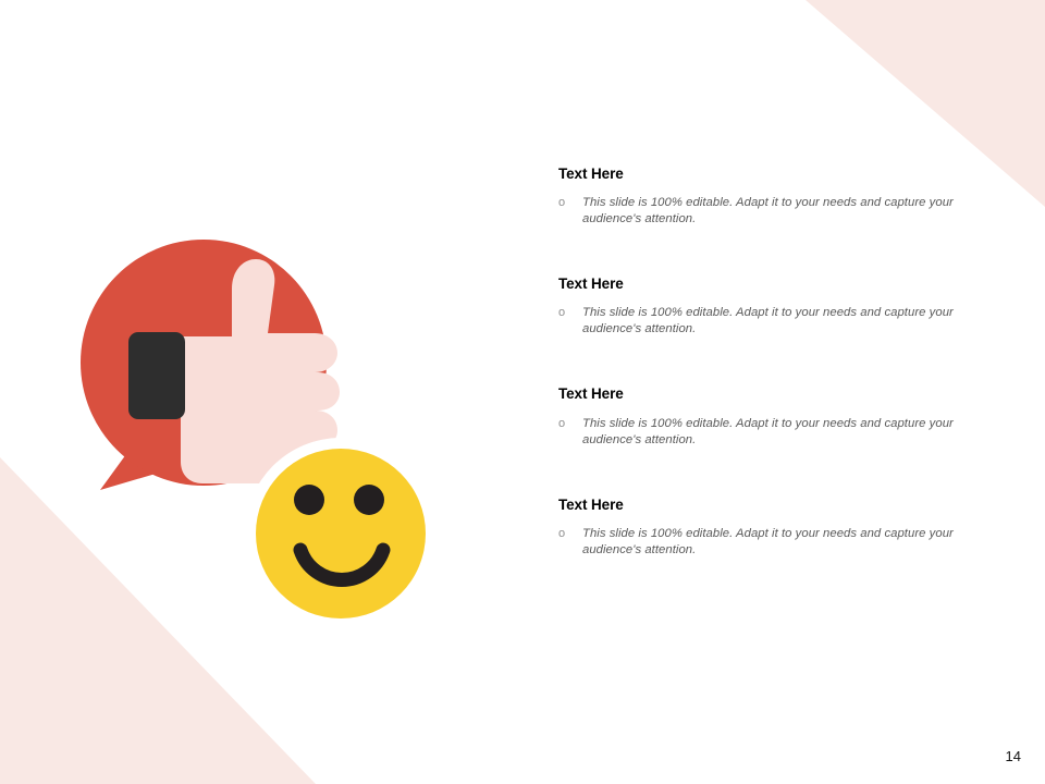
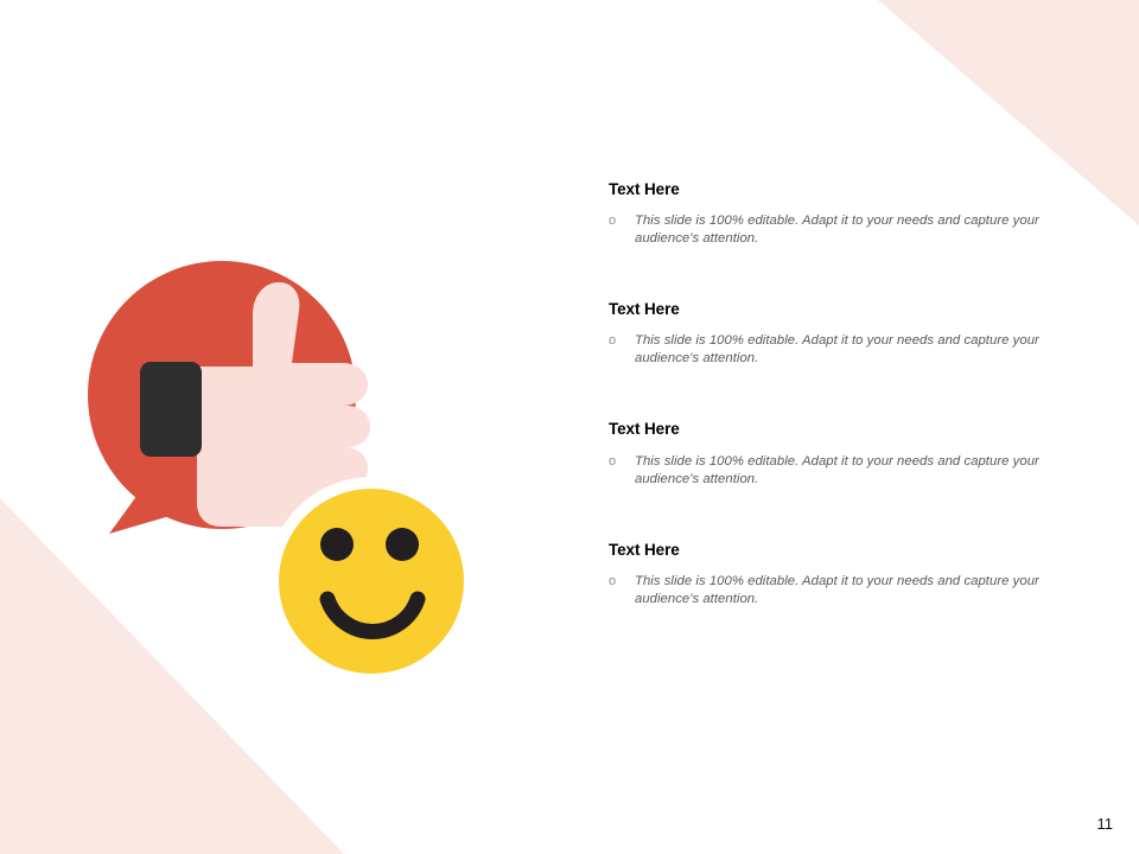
  Text Here
  o
  This slide is 100% editable. Adapt it to your needs and capture your audience's attention.
  Text Here
  o
  This slide is 100% editable. Adapt it to your needs and capture your audience's attention.
  Text Here
  o
  This slide is 100% editable. Adapt it to your needs and capture your audience's attention.
  Text Here
  o
  This slide is 100% editable. Adapt it to your needs and capture your audience's attention.
- 14
+ 11
